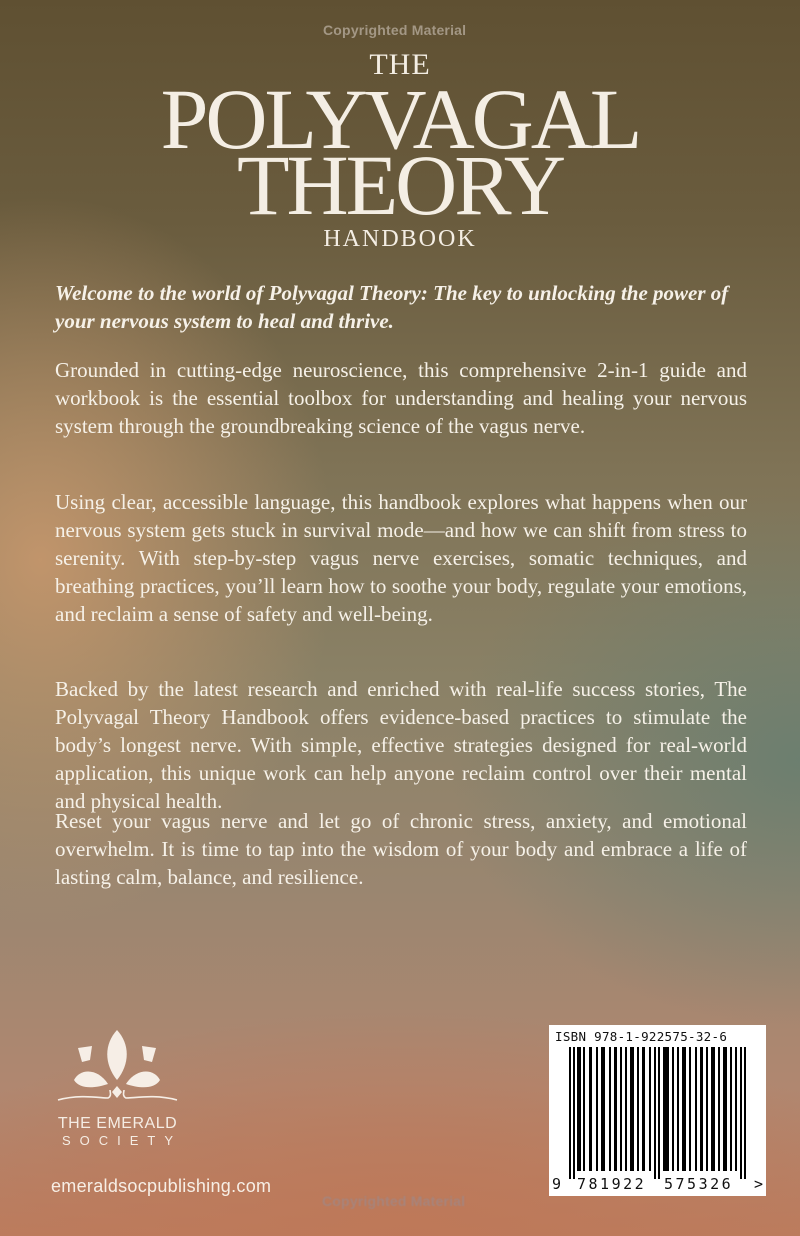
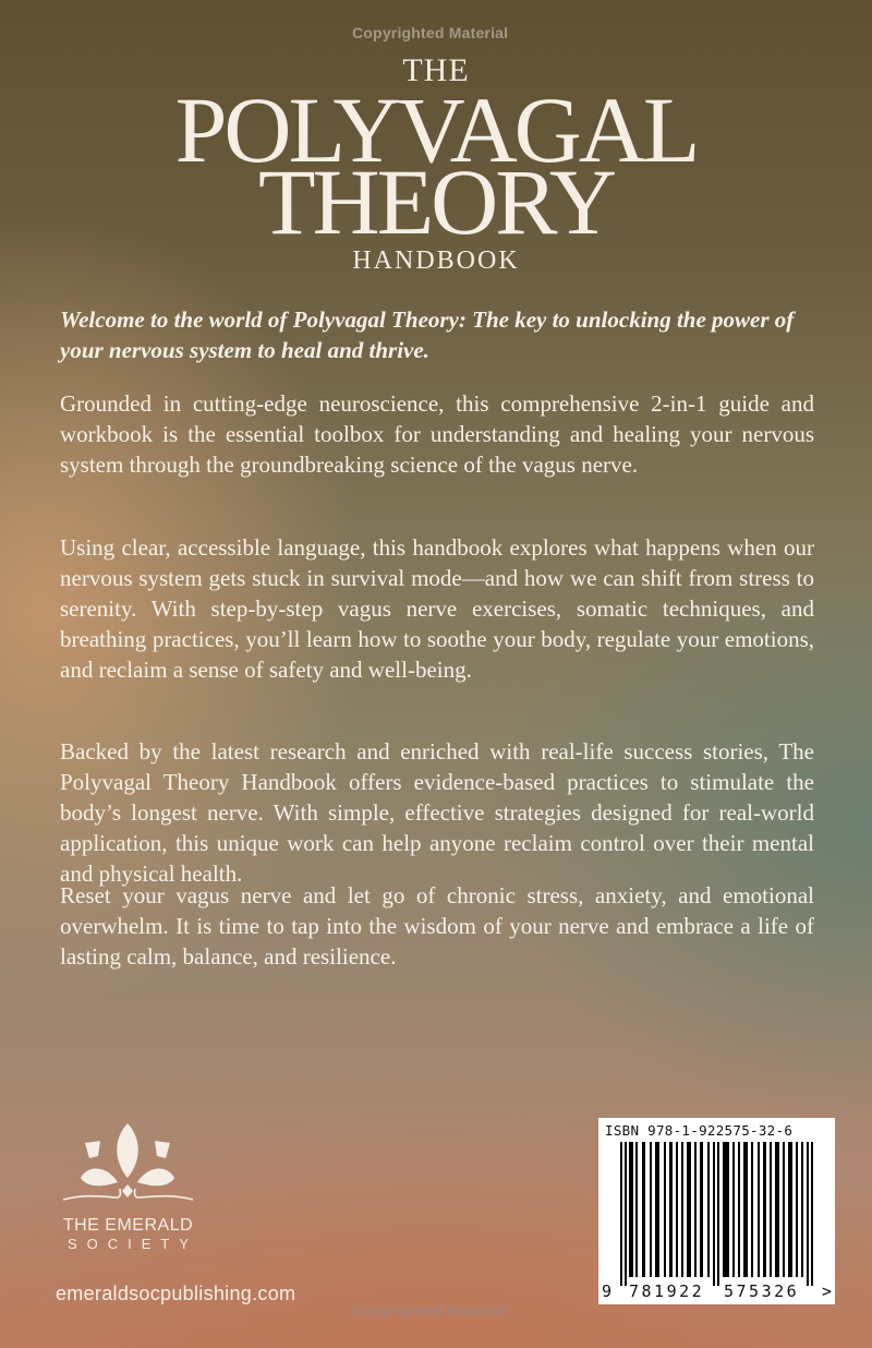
  Copyrighted Material
  THE
  POLYVAGAL
  THEORY
  HANDBOOK
  Welcome to the world of Polyvagal Theory: The key to unlocking the power of your nervous system to heal and thrive.
  Grounded in cutting-edge neuroscience, this comprehensive 2-in-1 guide and workbook is the essential toolbox for understanding and healing your nervous system through the groundbreaking science of the vagus nerve.
  Using clear, accessible language, this handbook explores what happens when our nervous system gets stuck in survival mode—and how we can shift from stress to serenity. With step-by-step vagus nerve exercises, somatic techniques, and breathing practices, you’ll learn how to soothe your body, regulate your emotions, and reclaim a sense of safety and well-being.
  Backed by the latest research and enriched with real-life success stories, The Polyvagal Theory Handbook offers evidence-based practices to stimulate the body’s longest nerve. With simple, effective strategies designed for real-world application, this unique work can help anyone reclaim control over their mental and physical health.
- Reset your vagus nerve and let go of chronic stress, anxiety, and emotional overwhelm. It is time to tap into the wisdom of your body and embrace a life of lasting calm, balance, and resilience.
+ Reset your vagus nerve and let go of chronic stress, anxiety, and emotional overwhelm. It is time to tap into the wisdom of your nerve and embrace a life of lasting calm, balance, and resilience.
  THE EMERALD
  SOCIETY
  emeraldsocpublishing.com
  Copyrighted Material
  ISBN 978-1-922575-32-6
  9
  781922
  575326
  >
